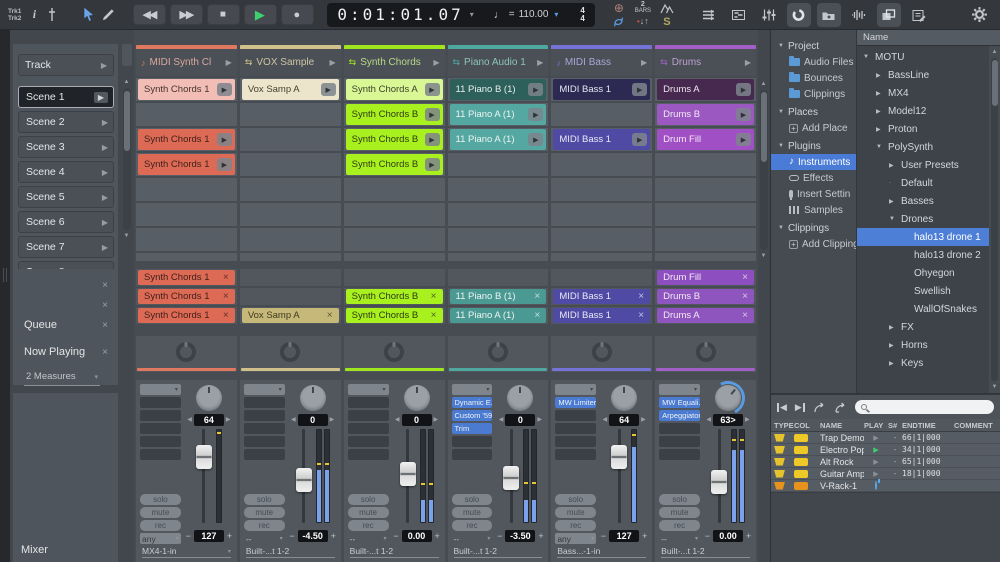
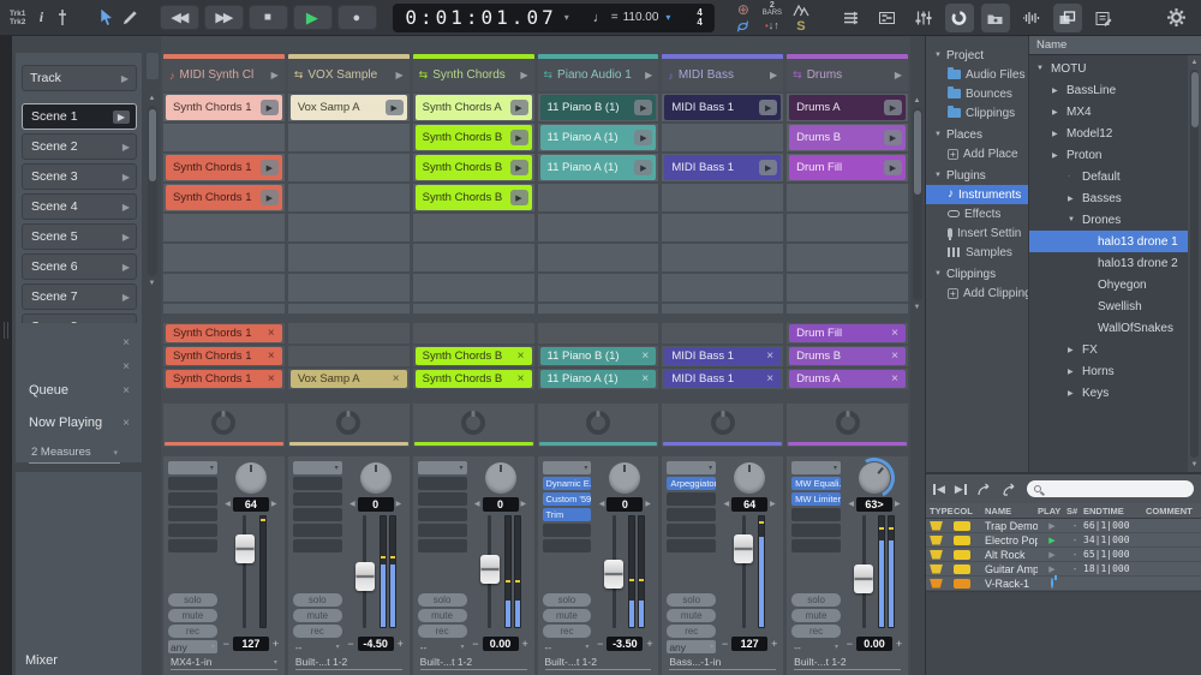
  i
  ◀◀
  ▶▶
  ■
  ▶
  ●
  0:01:01.07
  ▾
  ♩
  =
  110.00
  ▾
  4
  4
  ⊕
  •↓↑
  S
  Track
  ▶
  Scene 1
  ▶
  Scene 2
  ▶
  Scene 3
  ▶
  Scene 4
  ▶
  Scene 5
  ▶
  Scene 6
  ▶
  Scene 7
  ▶
  ×
  ×
  Queue
  ×
  Now Playing
  ×
  2 Measures
  Mixer
  ♪
  MIDI Synth Cl
  ▶
  ⇆
  VOX Sample
  ▶
  ⇆
  Synth Chords
  ▶
  ⇆
  Piano Audio 1
  ▶
  ♪
  MIDI Bass
  ▶
  ⇆
  Drums
  ▶
  Synth Chords 1
  Vox Samp A
  Synth Chords A
  11 Piano B (1)
  MIDI Bass 1
  Drums A
  Synth Chords B
  11 Piano A (1)
  Drums B
  Synth Chords 1
  Synth Chords B
  11 Piano A (1)
  MIDI Bass 1
  Drum Fill
  Synth Chords 1
  Synth Chords B
  Synth Chords 1
  ×
  Drum Fill
  ×
  Synth Chords 1
  ×
  Synth Chords B
  ×
  11 Piano B (1)
  ×
  MIDI Bass 1
  ×
  Drums B
  ×
  Synth Chords 1
  ×
  Vox Samp A
  ×
  Synth Chords B
  ×
  11 Piano A (1)
  ×
  MIDI Bass 1
  ×
  Drums A
  ×
  solo
  mute
  rec
  any
  64
  −
  127
  +
  MX4-1-in
  solo
  mute
  rec
  --
  0
  −
  -4.50
  +
  Built-...t 1-2
  solo
  mute
  rec
  --
  0
  −
  0.00
  +
  Built-...t 1-2
  Dynamic E.
  Custom '59
  Trim
  solo
  mute
  rec
  --
  0
  −
  -3.50
  +
  Built-...t 1-2
- MW Limiter
+ Arpeggiator
  solo
  mute
  rec
  any
  64
  −
  127
  +
  Bass...-1-in
  MW Equali.
- Arpeggiator
+ MW Limiter
  solo
  mute
  rec
  --
  63>
  −
  0.00
  +
  Built-...t 1-2
  Project
  Audio Files
  Bounces
  Clippings
  Places
  +
  Add Place
  Plugins
  ♪
  Instruments
  Effects
  Insert Settin
  Samples
  Clippings
  +
  Add Clipping
  Name
  MOTU
  BassLine
  MX4
  Model12
  Proton
- PolySynth
- User Presets
  Default
  Basses
  Drones
  halo13 drone 1
  halo13 drone 2
  Ohyegon
  Swellish
  WallOfSnakes
  FX
  Horns
  Keys
  ◀
  ▶
  TYPE
  COL
  NAME
  PLAY
  S#
  ENDTIME
  COMMENT
  Trap Demo
  -
  66|1|000
  Electro Po
  -
  34|1|000
  Alt Rock
  -
  65|1|000
  Guitar Amp
  -
  18|1|000
  V-Rack-1
